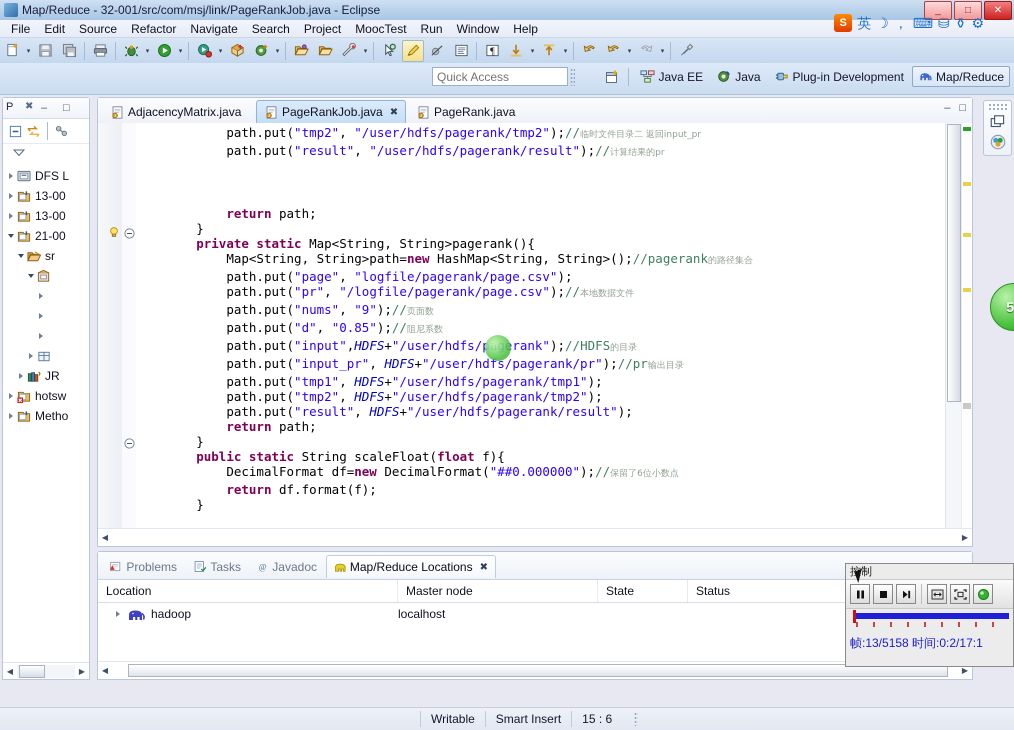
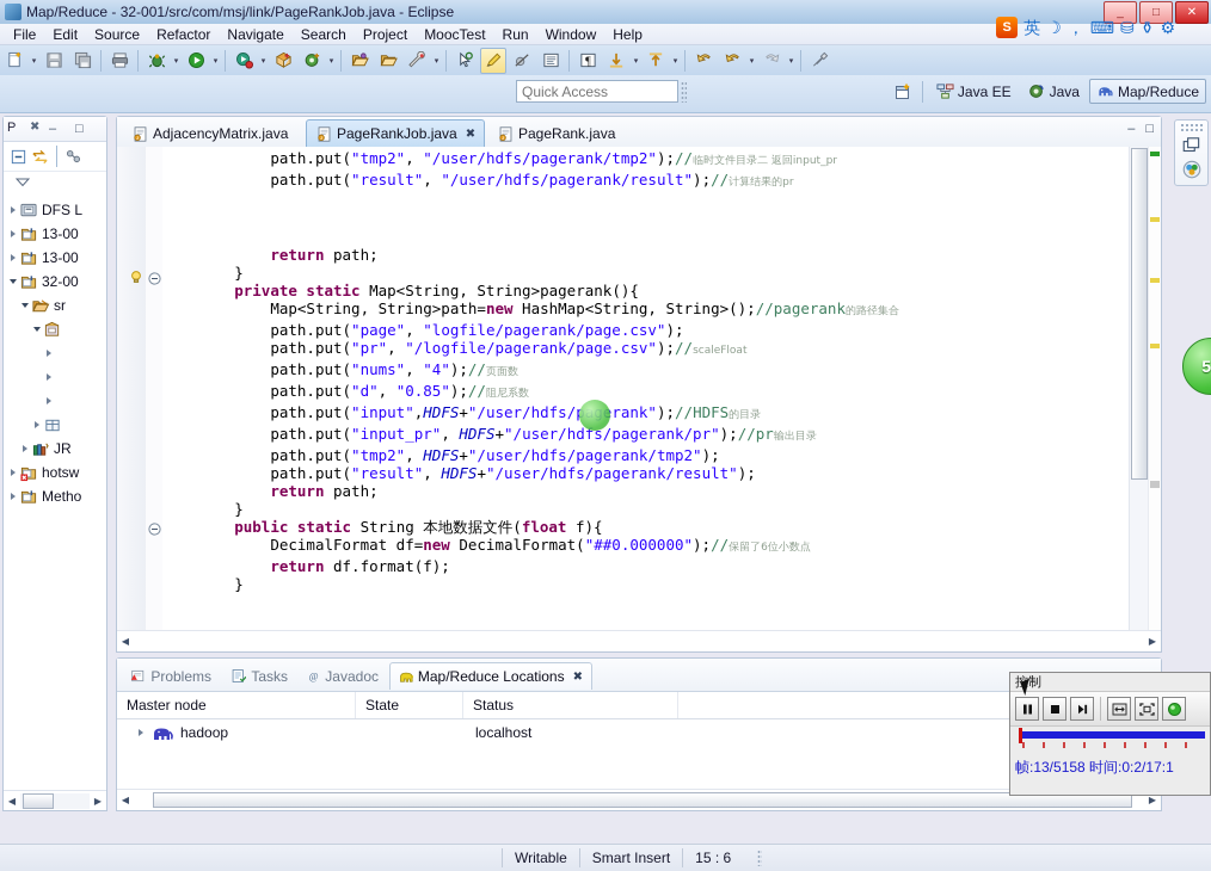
  Map/Reduce - 32-001/src/com/msj/link/PageRankJob.java - Eclipse
  _
  □
  ✕
  S
  英
  ☽
  ，
  ⌨
  ⛁
  ⚱
  ⚙
  File
  Edit
  Source
  Refactor
  Navigate
  Search
  Project
  MoocTest
  Run
  Window
  Help
  ¶
  Quick Access
  Java EE
  Java
- Plug-in Development
  Map/Reduce
  P
  ✖
  –
  □
  DFS L
  13-00
  13-00
- 21-00
+ 32-00
  sr
  JR
  hotsw
  Metho
  ◀
  ▶
  –
  □
  AdjacencyMatrix.java
  PageRankJob.java
  ✖
  PageRank.java
  path.put("tmp2", "/user/hdfs/pagerank/tmp2");//临时文件目录二 返回input_pr
  path.put("result", "/user/hdfs/pagerank/result");//计算结果的pr
  return path;
  }
  private static Map<String, String>pagerank(){
  Map<String, String>path=new HashMap<String, String>();//pagerank的路径集合
  path.put("page", "logfile/pagerank/page.csv");
- path.put("pr", "/logfile/pagerank/page.csv");//本地数据文件
+ path.put("pr", "/logfile/pagerank/page.csv");//scaleFloat
- path.put("nums", "9");//页面数
+ path.put("nums", "4");//页面数
  path.put("d", "0.85");//阻尼系数
  path.put("input",HDFS+"/user/hdfs/rank");//HDFS的目录
  path.put("input_pr", HDFS+"/user/hdfs/pagerank/pr");//pr输出目录
- path.put("tmp1", HDFS+"/user/hdfs/pagerank/tmp1");
  path.put("tmp2", HDFS+"/user/hdfs/pagerank/tmp2");
  path.put("result", HDFS+"/user/hdfs/pagerank/result");
  return path;
  }
- public static String scaleFloat(float f){
+ public static String 本地数据文件(float f){
  DecimalFormat df=new DecimalFormat("##0.000000");//保留了6位小数点
  return df.format(f);
  }
  ◀
  ▶
  Problems
  Tasks
  @
  Javadoc
  Map/Reduce Locations
  ✖
- Location
  Master node
  State
  Status
  hadoop
  localhost
  ◀
  ▶
  控制
  帧:13/5158 时间:0:2/17:1
  Writable
  Smart Insert
  15 : 6
